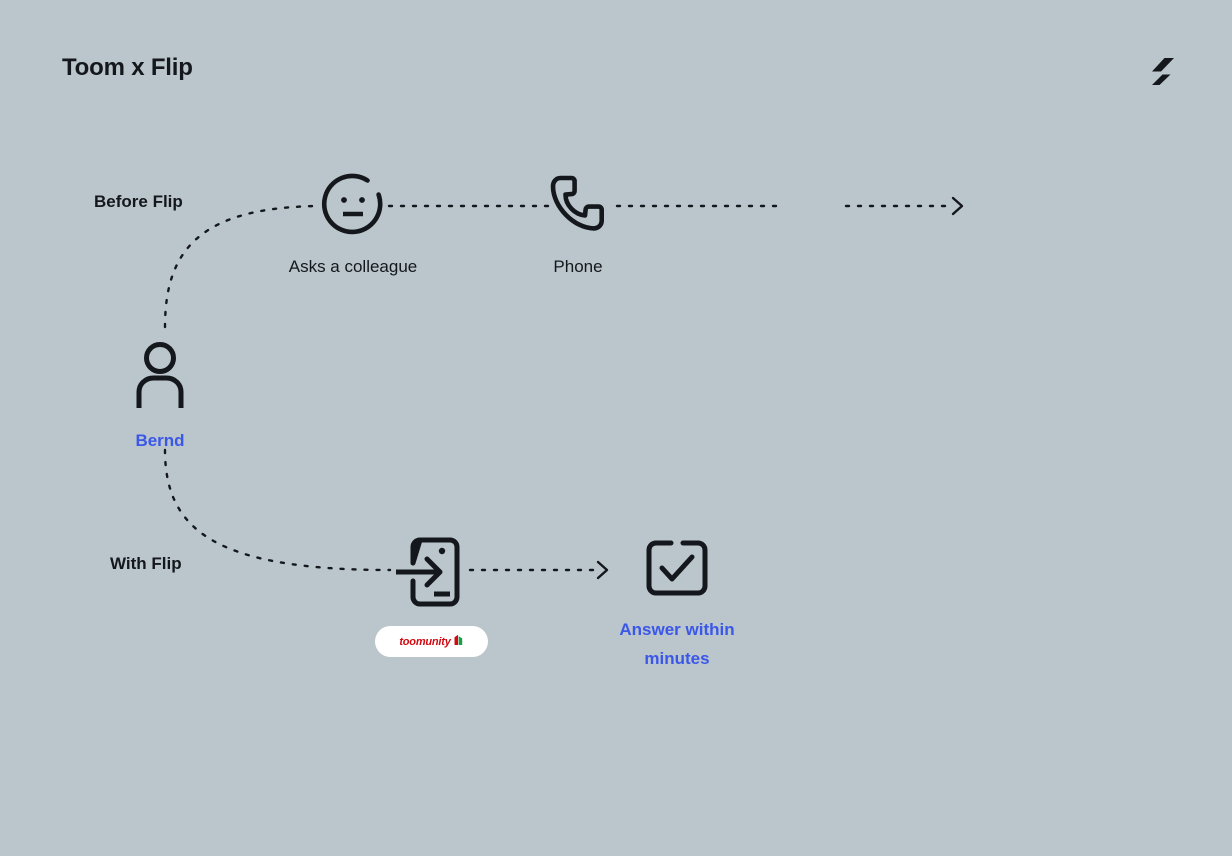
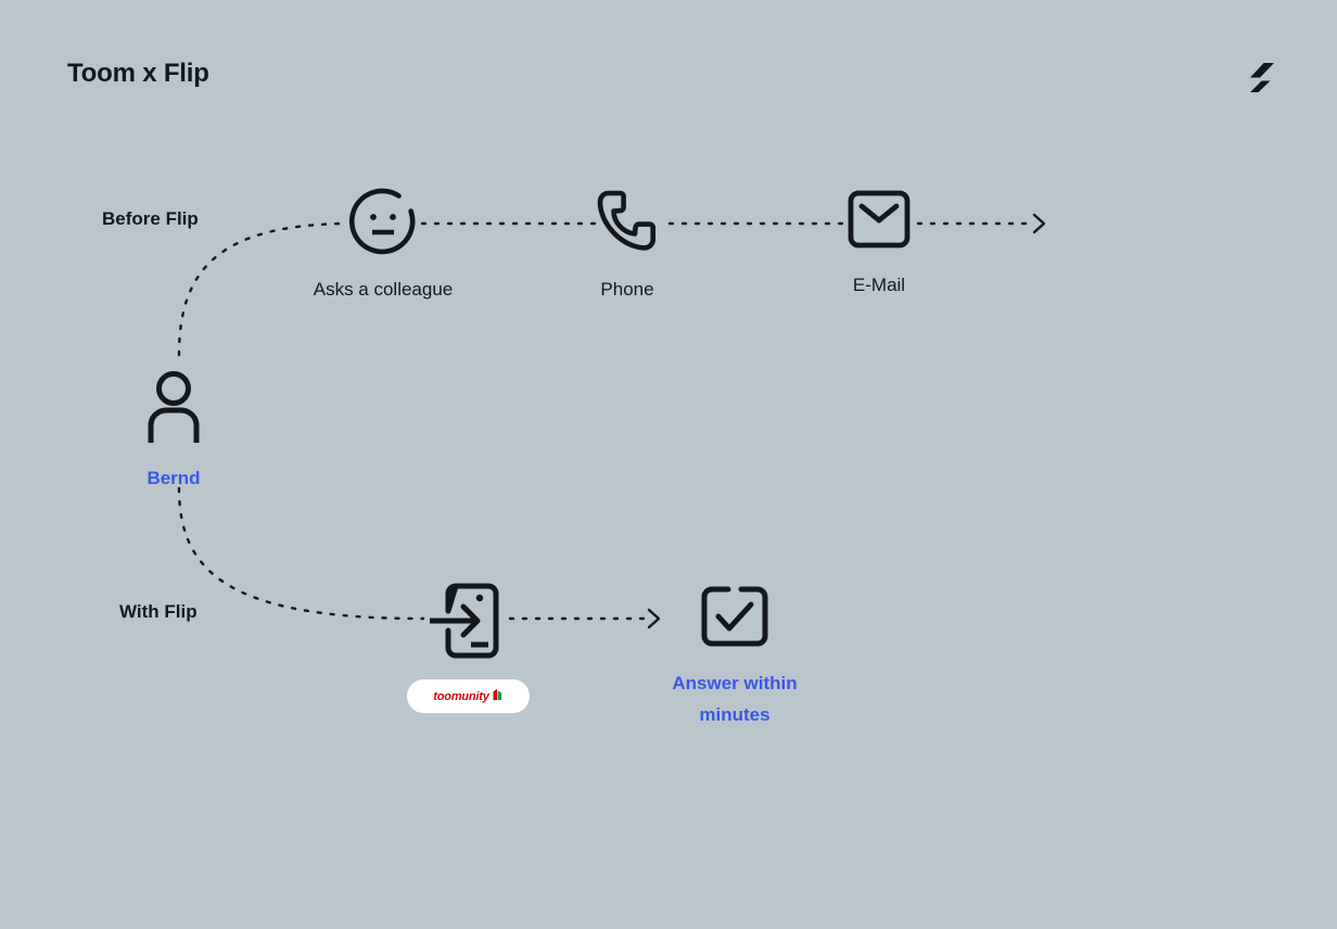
  Toom x Flip
  Before Flip
  With Flip
  Bernd
  Asks a colleague
  Phone
+ E-Mail
  Answer within minutes
  toomunity
